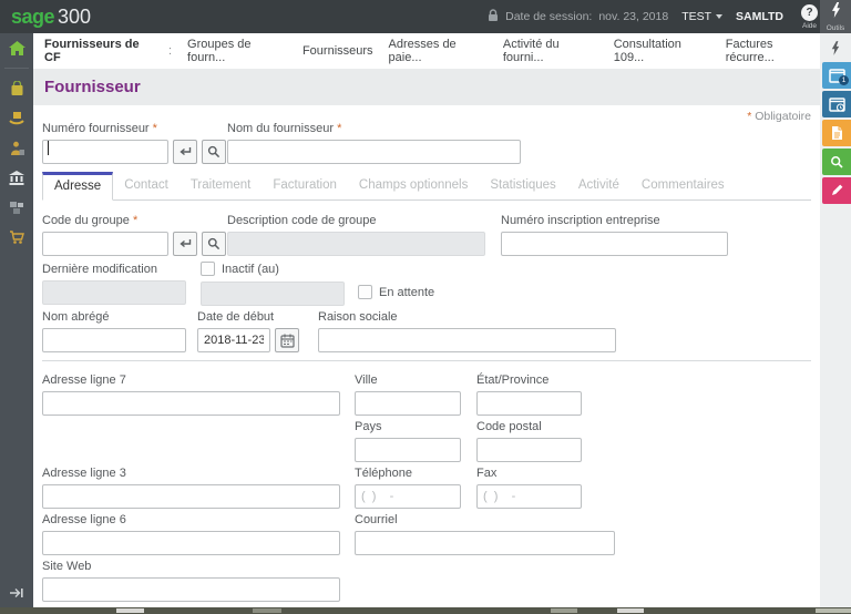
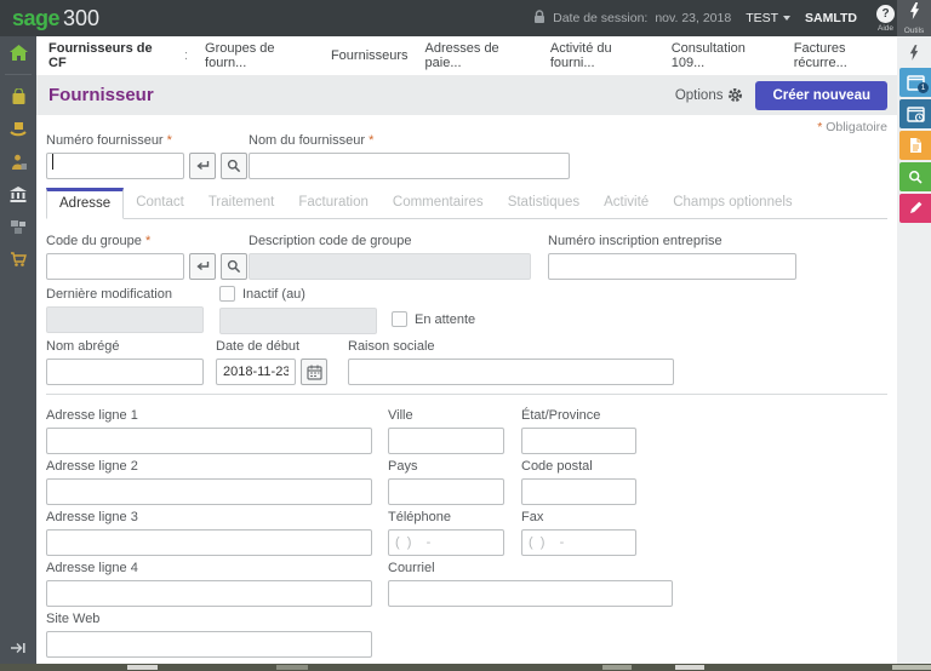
  sage 300
  Date de session:
  nov. 23, 2018
  TEST
  SAMLTD
  ?
  Fournisseurs de CF
  :
  Groupes de fourn...
  Fournisseurs
  Adresses de paie...
  Activité du fourni...
  Consultation 109...
  Factures récurre...
  Fournisseur
+ Options
+ Créer nouveau
  * Obligatoire
  Numéro fournisseur *
  Nom du fournisseur *
  Adresse
  Contact
  Traitement
  Facturation
- Champs optionnels
+ Commentaires
  Statistiques
  Activité
- Commentaires
+ Champs optionnels
  Code du groupe *
  Description code de groupe
  Numéro inscription entreprise
  Dernière modification
  Inactif (au)
  En attente
  Nom abrégé
  Date de début
  2018-11-23
  Raison sociale
- Adresse ligne 7
+ Adresse ligne 1
  Ville
  État/Province
+ Adresse ligne 2
  Pays
  Code postal
  Adresse ligne 3
  Téléphone
  ( ) -
  Fax
  ( ) -
- Adresse ligne 6
+ Adresse ligne 4
  Courriel
  Site Web
